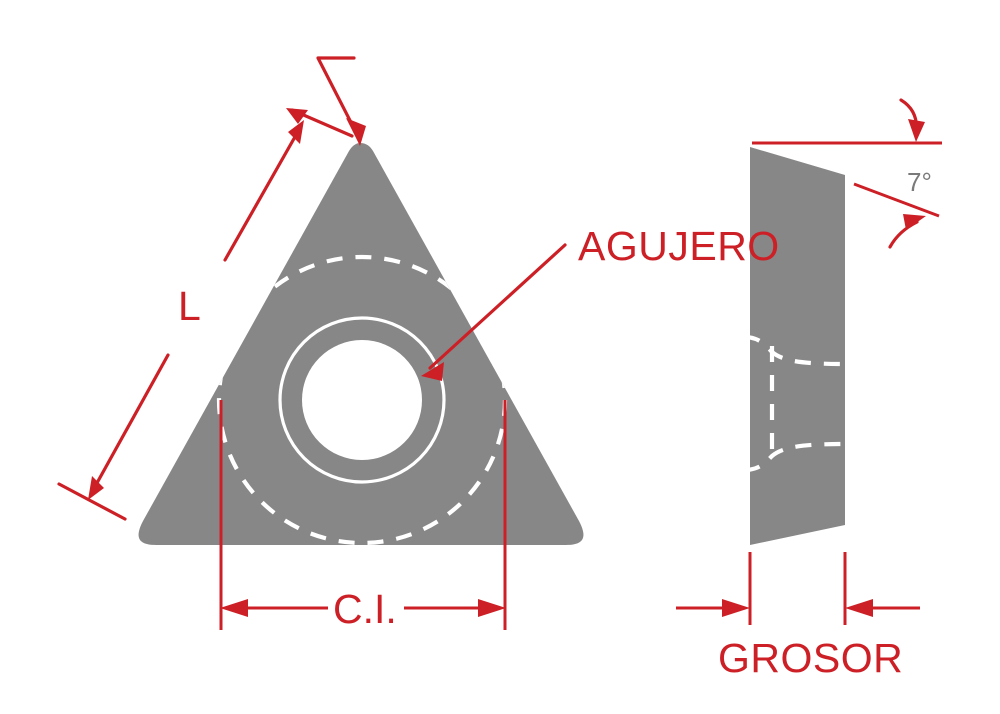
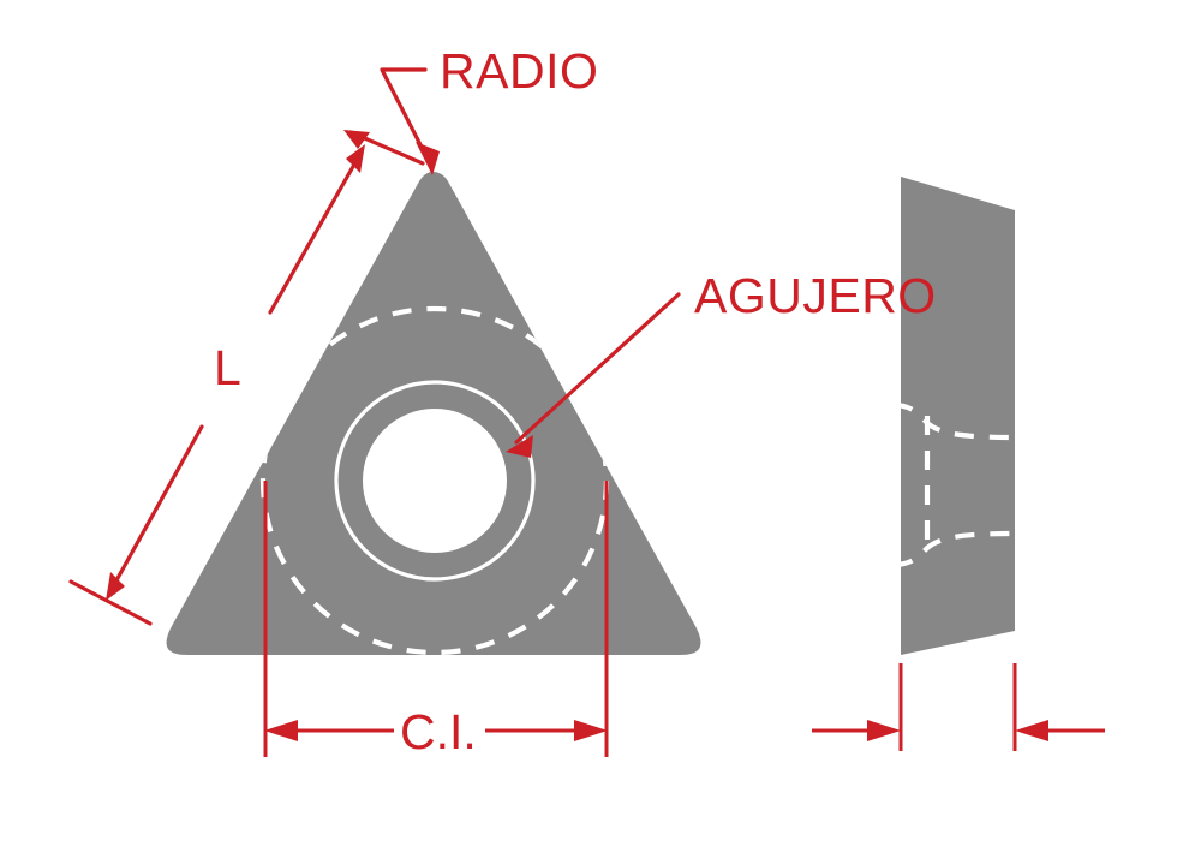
+ RADIO
  L
  AGUJERO
  C.I.
- GROSOR
- 7°
